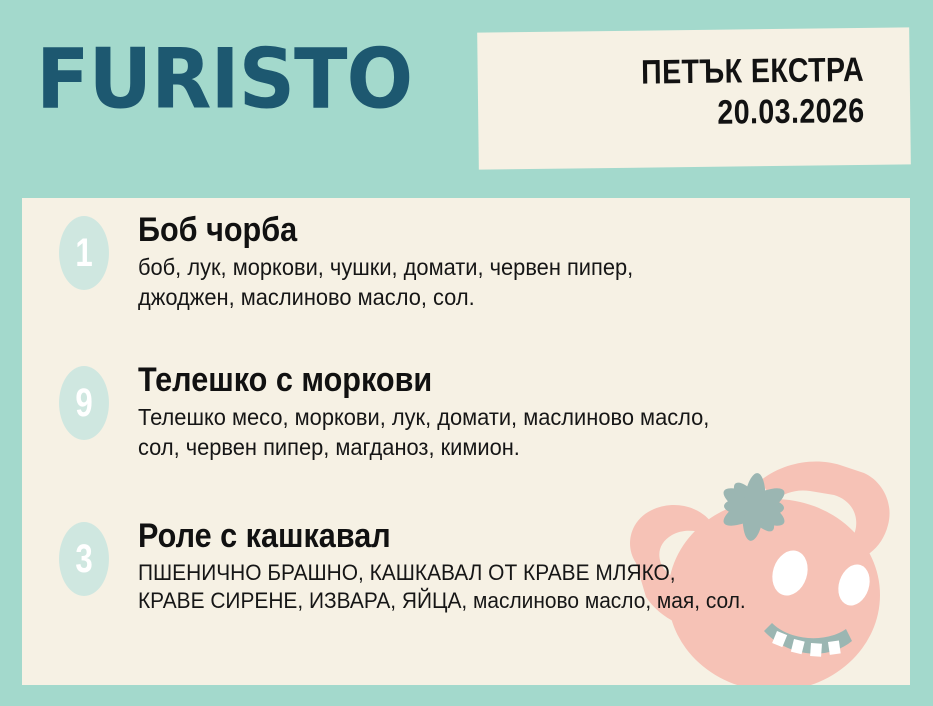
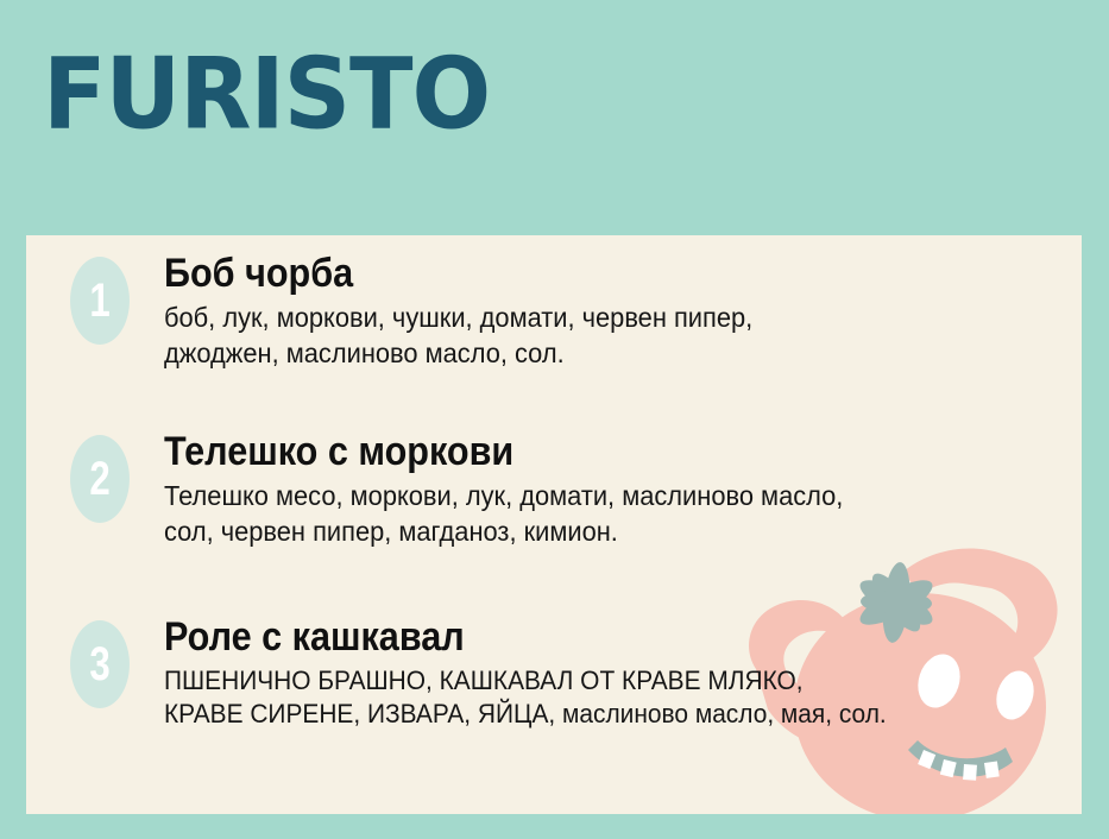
  FURISTO
- ПЕТЪК ЕКСТРА
- 20.03.2026
  1
  Боб чорба
  боб, лук, моркови, чушки, домати, червен пипер,
  джоджен, маслиново масло, сол.
- 9
+ 2
  Телешко с моркови
  Телешко месо, моркови, лук, домати, маслиново масло,
  сол, червен пипер, магданоз, кимион.
  3
  Роле с кашкавал
  ПШЕНИЧНО БРАШНО, КАШКАВАЛ ОТ КРАВЕ МЛЯКО,
  КРАВЕ СИРЕНЕ, ИЗВАРА, ЯЙЦА, маслиново масло, мая, сол.
